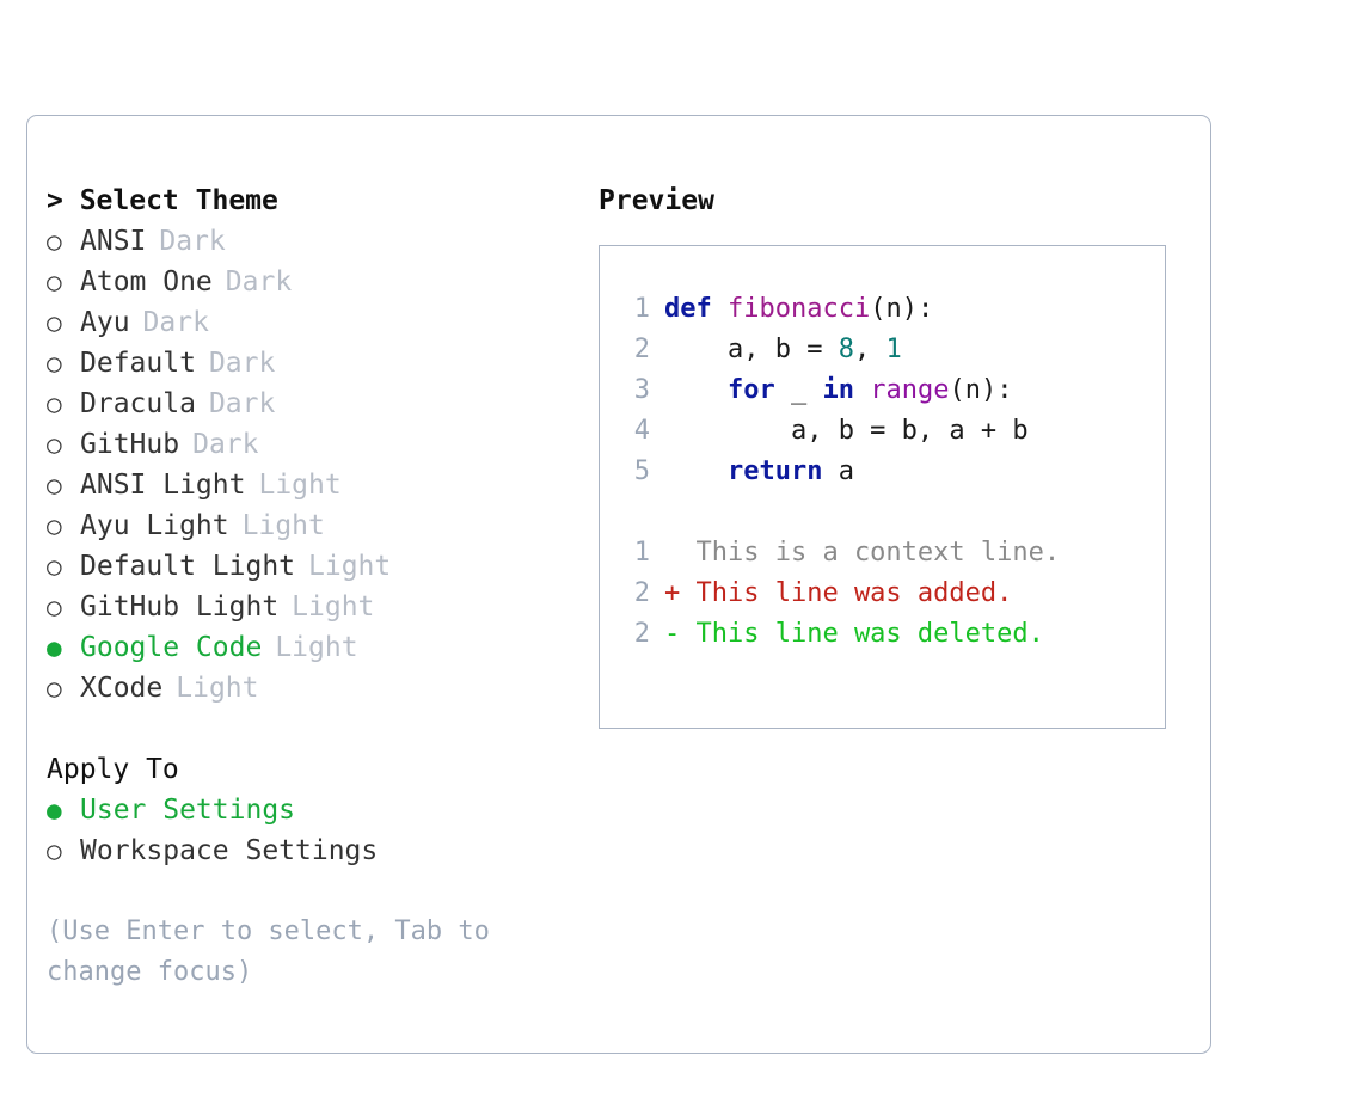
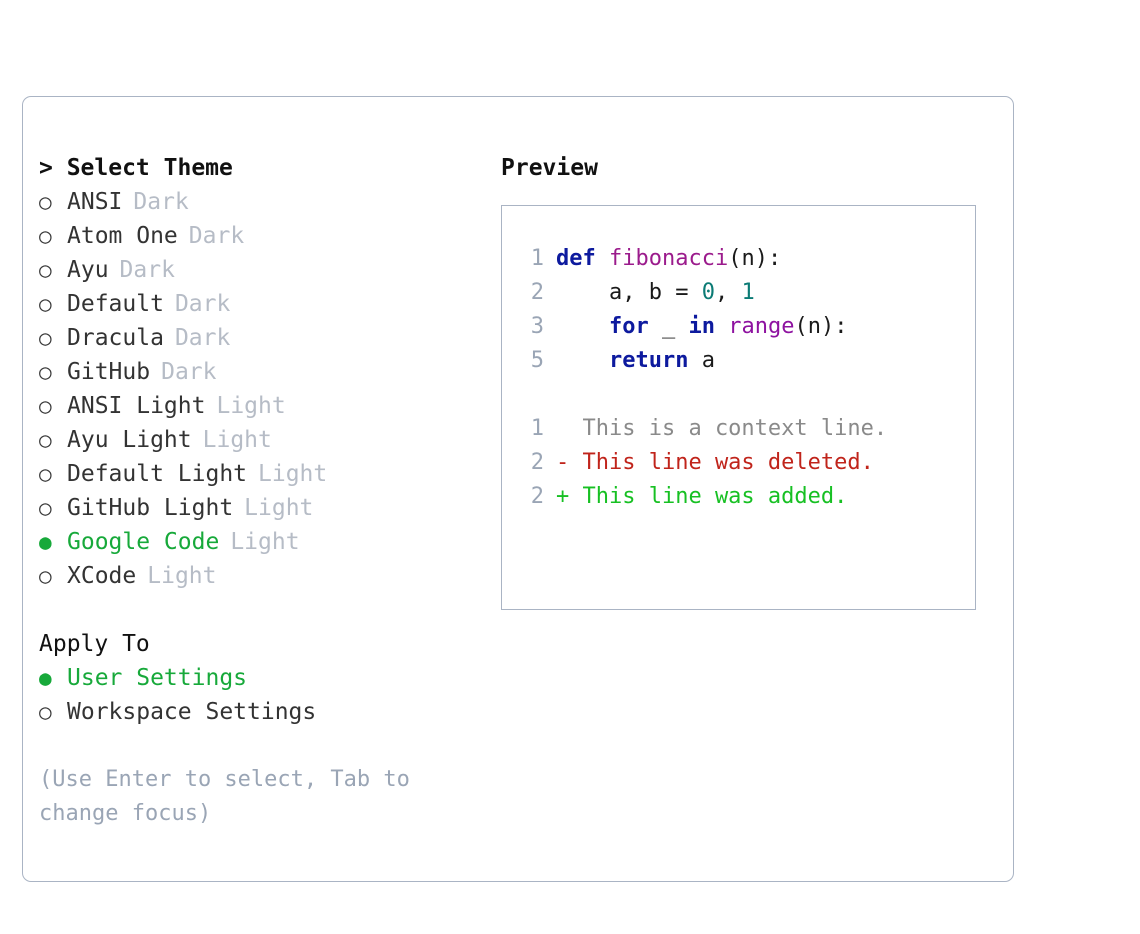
  > Select Theme
  ○
  ANSI
  Dark
  ○
  Atom One
  Dark
  ○
  Ayu
  Dark
  ○
  Default
  Dark
  ○
  Dracula
  Dark
  ○
  GitHub
  Dark
  ○
  ANSI Light
  Light
  ○
  Ayu Light
  Light
  ○
  Default Light
  Light
  ○
  GitHub Light
  Light
  ●
  Google Code
  Light
  ○
  XCode
  Light
  Apply To
  ●
  User Settings
  ○
  Workspace Settings
  (Use Enter to select, Tab to change focus)
  Preview
  1
  def fibonacci(n):
  2
- a, b = 8, 1
+ a, b = 0, 1
  3
  for _ in range(n):
- 4
- a, b = b, a + b
  5
  return a
  1
  This is a context line.
  2
- + This line was added.
+ - This line was deleted.
  2
- - This line was deleted.
+ + This line was added.
